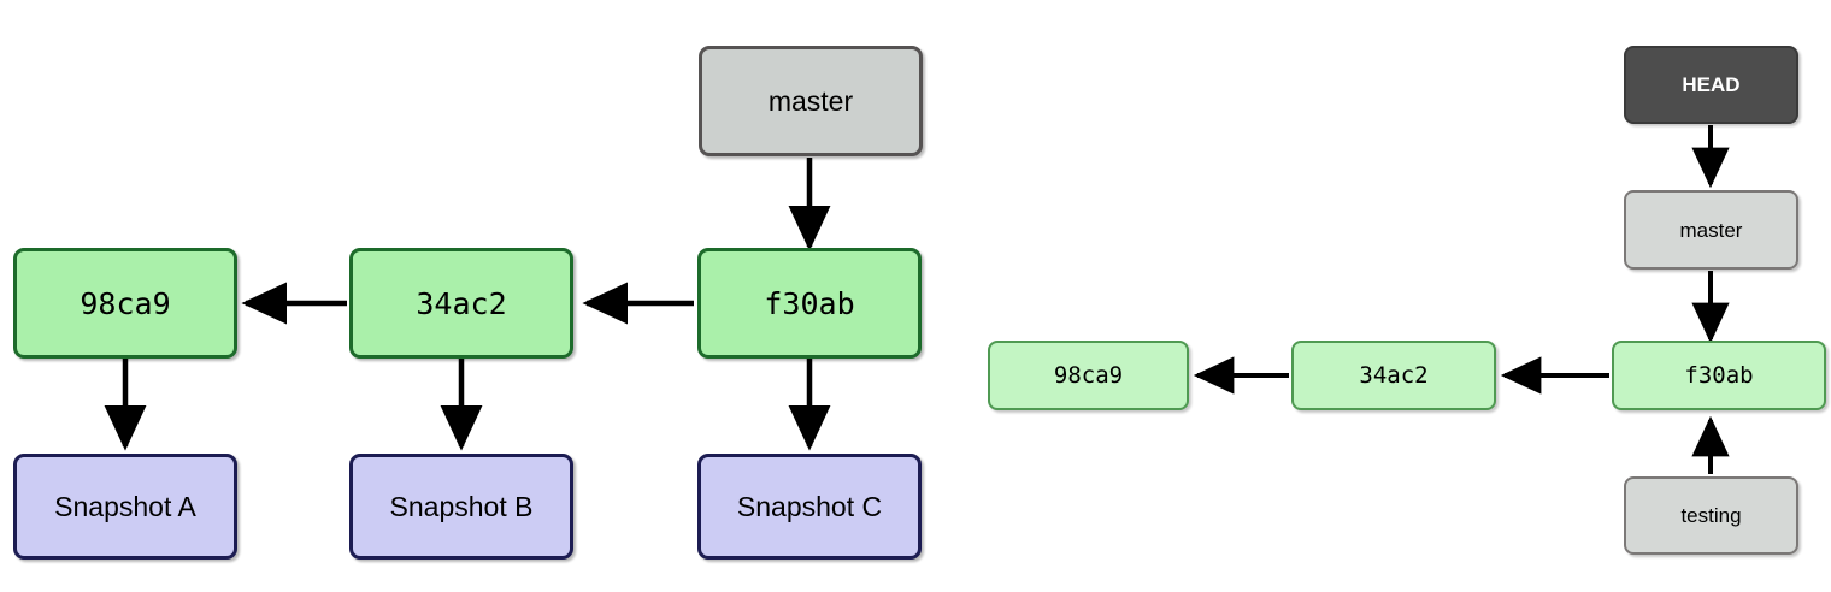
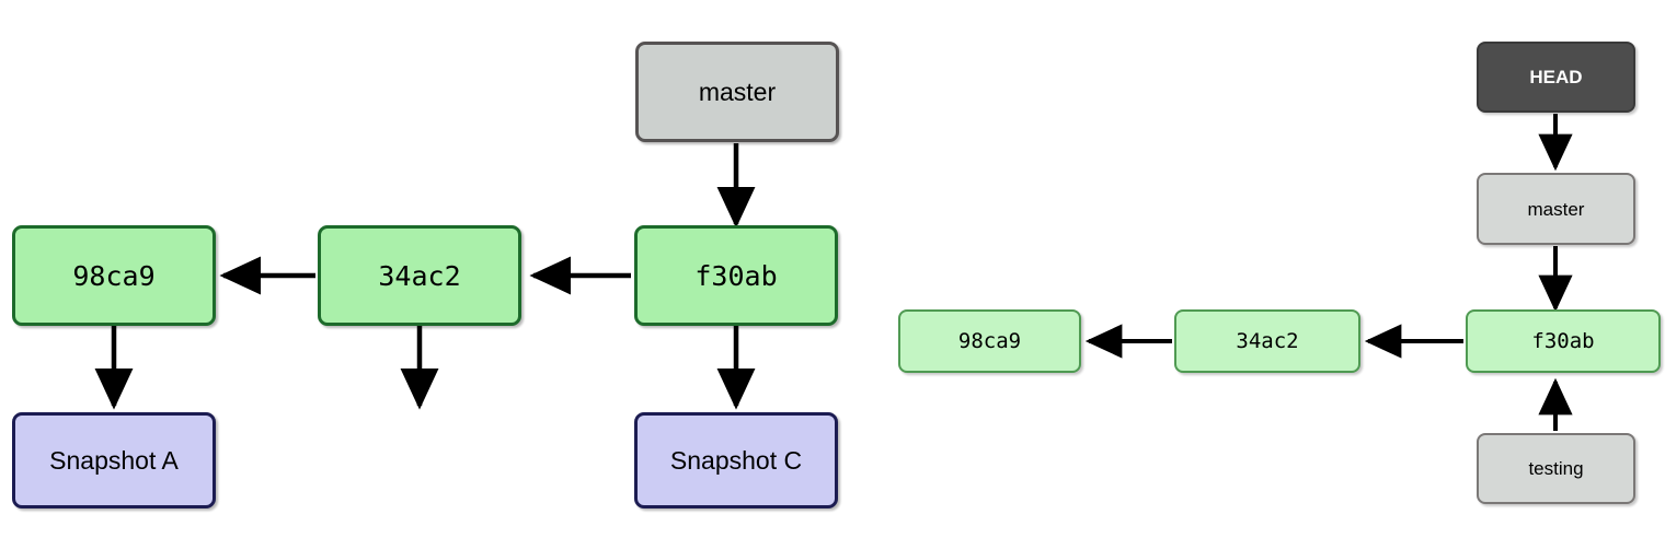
  master
  98ca9
  34ac2
  f30ab
  Snapshot A
- Snapshot B
  Snapshot C
  HEAD
  master
  98ca9
  34ac2
  f30ab
  testing
